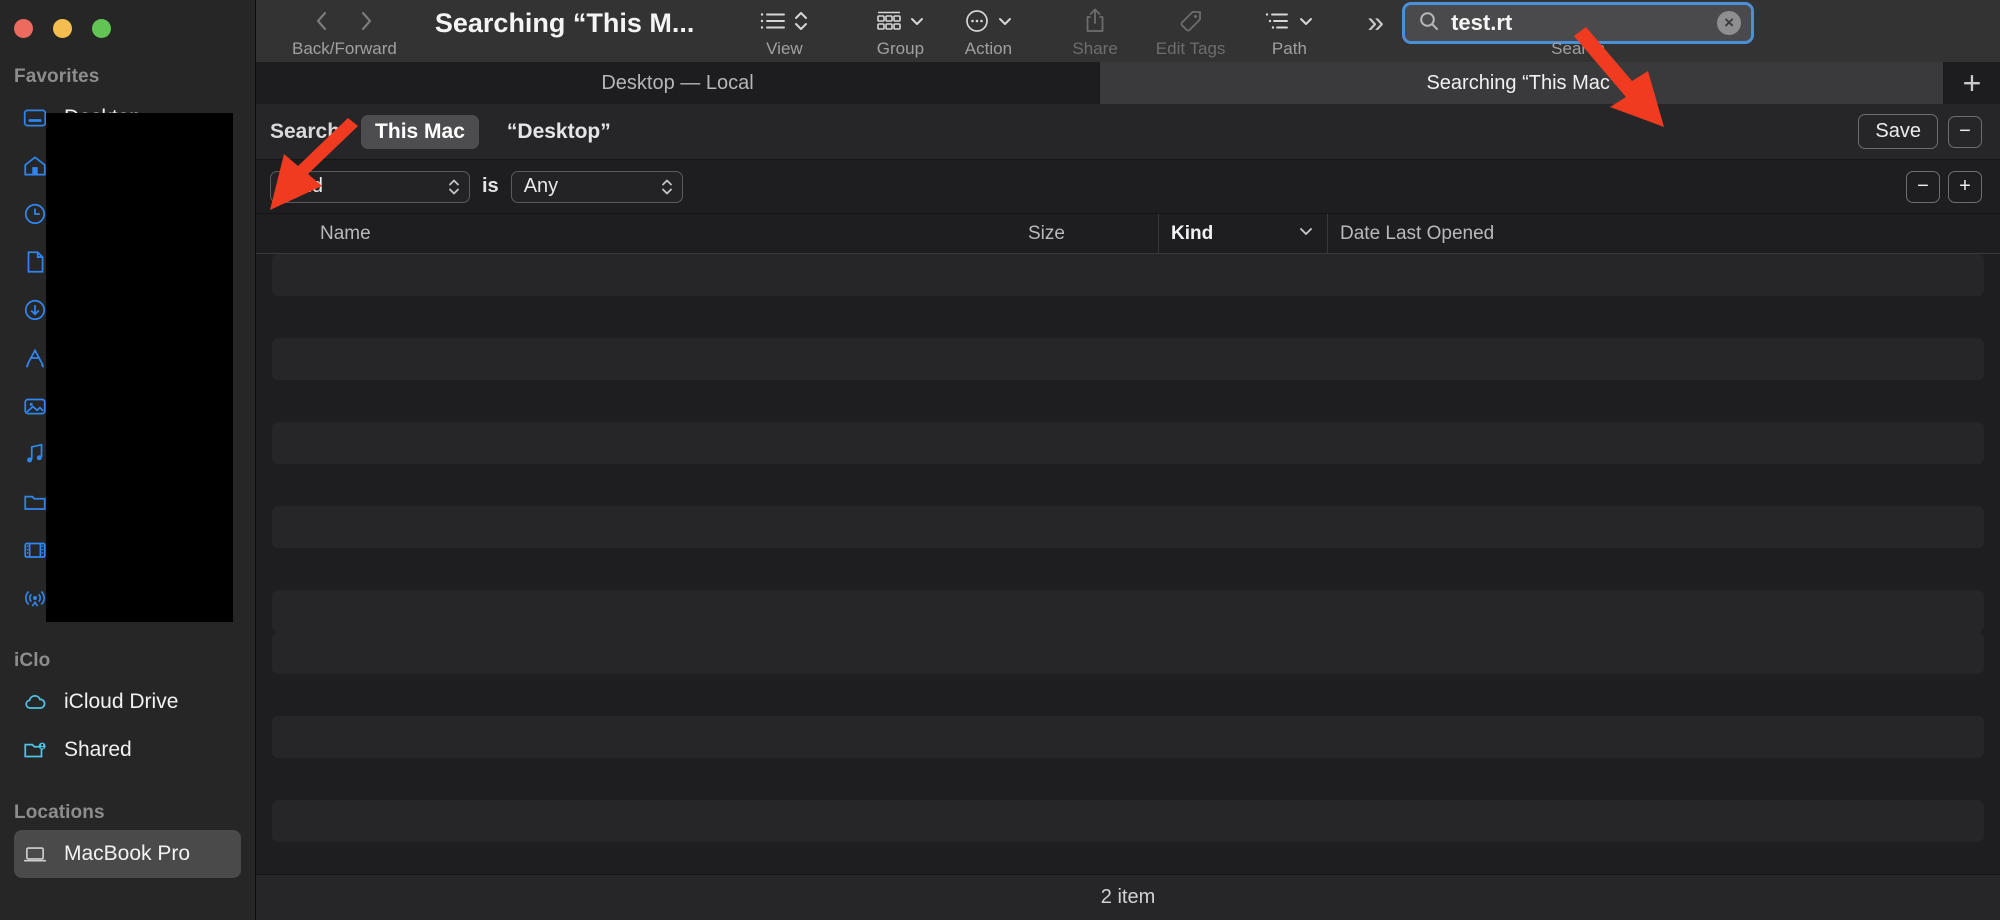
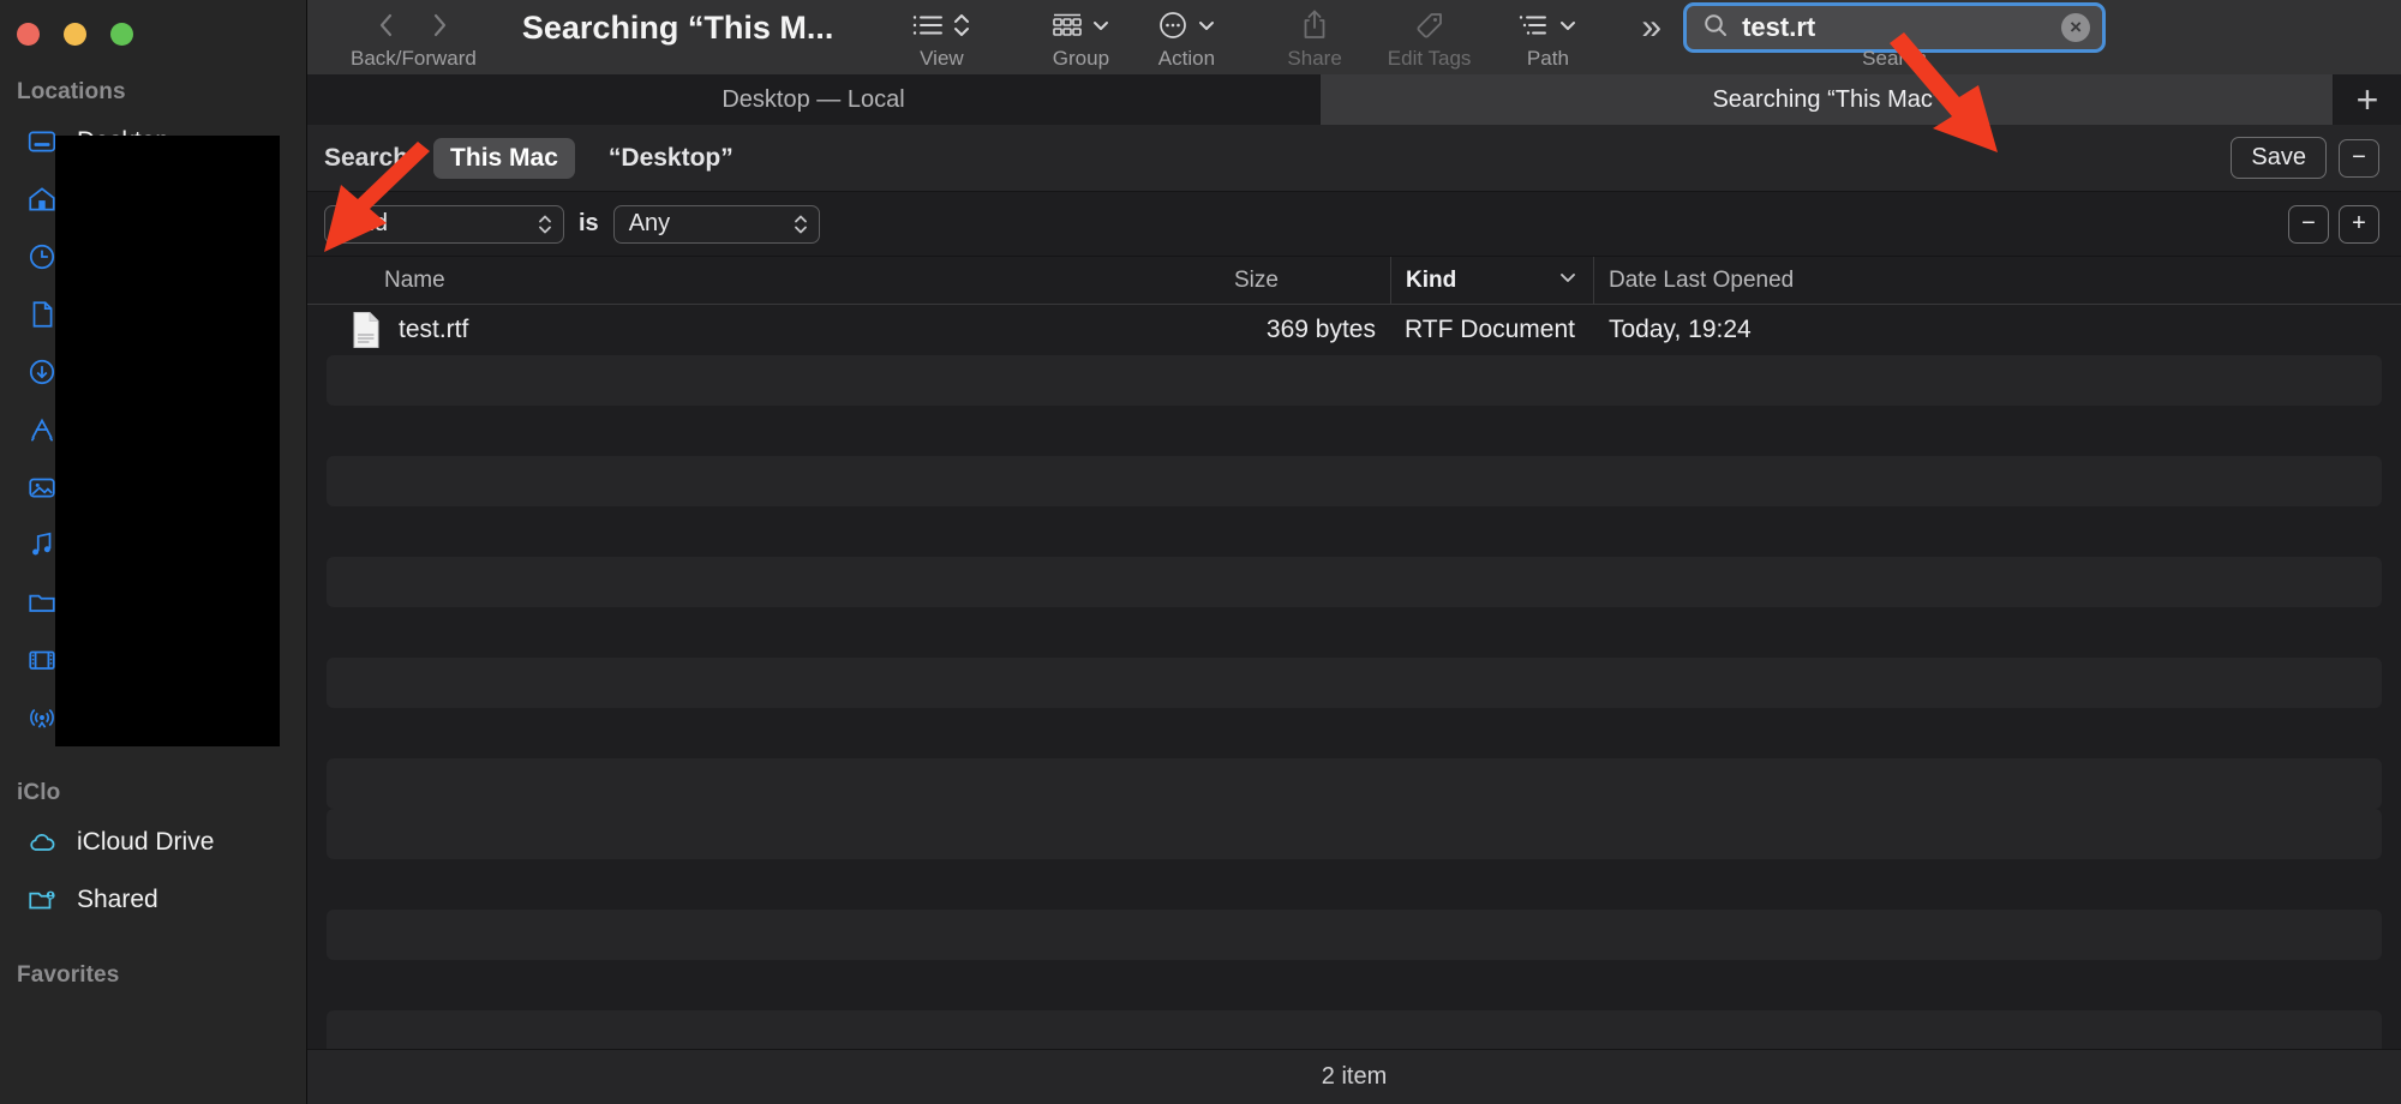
- Favorites
+ Locations
  iClo
  iCloud Drive
  Shared
- Locations
+ Favorites
- MacBook Pro
  Back/Forward
  Searching “This M...
  View
  Group
  Action
  Share
  Edit Tags
  Path
  »
  test.rt
  ×
  Desktop — Local
  Searching “This Mac”
  +
  Search
  This Mac
  “Desktop”
  Save
  −
  is
  Any
  −
  +
  Name
  Size
  Kind
  Date Last Opened
+ test.rtf
+ 369 bytes
+ RTF Document
+ Today, 19:24
  2 item
